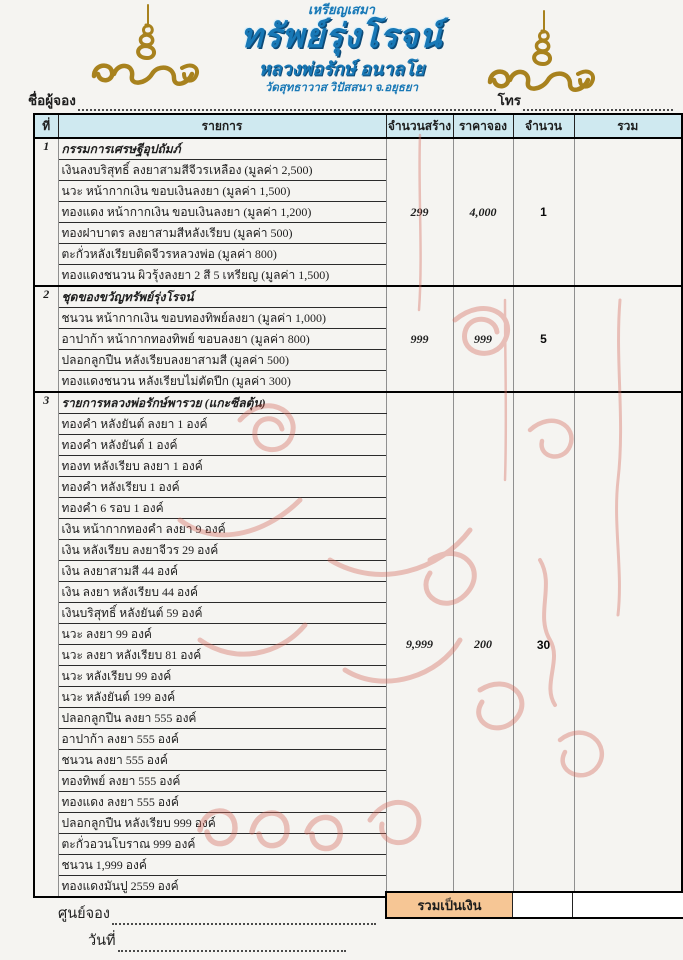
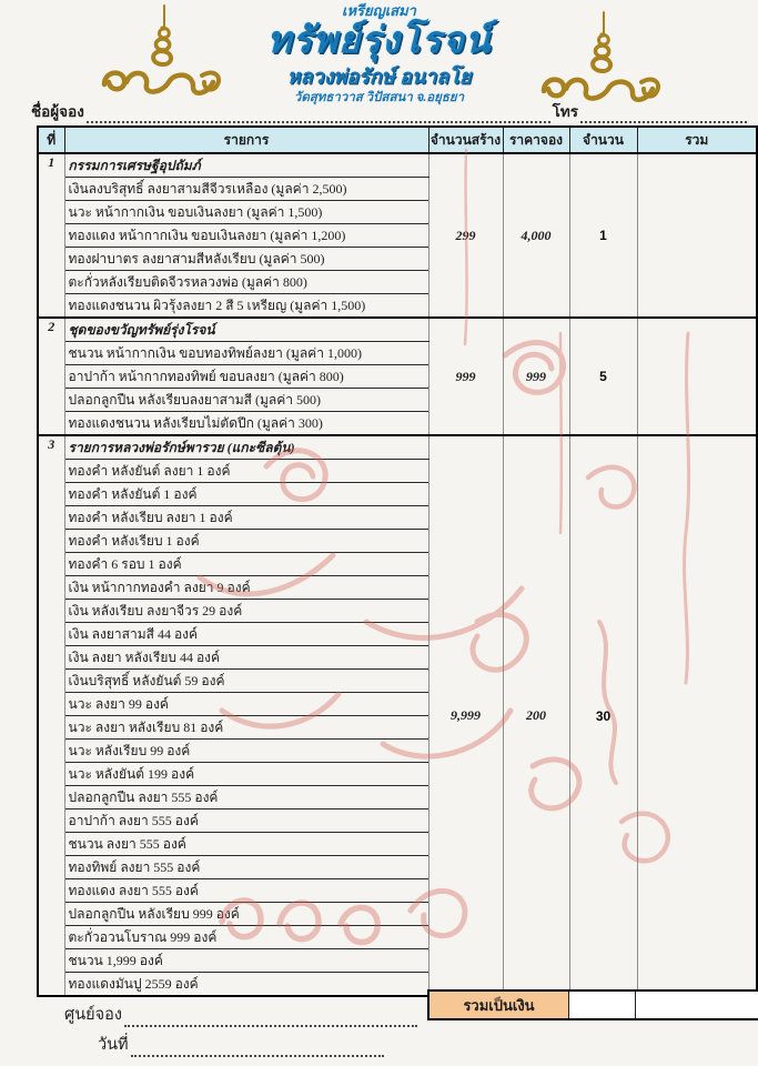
  เหรียญเสมา
  ทรัพย์รุ่งโรจน์
  หลวงพ่อรักษ์ อนาลโย
  วัดสุทธาวาส วิปัสสนา จ.อยุธยา
  ชื่อผู้จอง
  โทร
  ที่	รายการ	จำนวนสร้าง	ราคาจอง	จำนวน	รวม
  1	กรรมการเศรษฐีอุปถัมภ์	299	4,000	1
  เงินลงบริสุทธิ์ ลงยาสามสีจีวรเหลือง (มูลค่า 2,500)
  นวะ หน้ากากเงิน ขอบเงินลงยา (มูลค่า 1,500)
  ทองแดง หน้ากากเงิน ขอบเงินลงยา (มูลค่า 1,200)
  ทองฝาบาตร ลงยาสามสีหลังเรียบ (มูลค่า 500)
  ตะกั่วหลังเรียบติดจีวรหลวงพ่อ (มูลค่า 800)
  ทองแดงชนวน ผิวรุ้งลงยา 2 สี 5 เหรียญ (มูลค่า 1,500)
  2	ชุดของขวัญทรัพย์รุ่งโรจน์	999	999	5
  ชนวน หน้ากากเงิน ขอบทองทิพย์ลงยา (มูลค่า 1,000)
  อาปาก้า หน้ากากทองทิพย์ ขอบลงยา (มูลค่า 800)
  ปลอกลูกปืน หลังเรียบลงยาสามสี (มูลค่า 500)
  ทองแดงชนวน หลังเรียบไม่ตัดปีก (มูลค่า 300)
  3	รายการหลวงพ่อรักษ์พารวย (แกะซีลตุ้น)	9,999	200	30
  ทองคำ หลังยันต์ ลงยา 1 องค์
  ทองคำ หลังยันต์ 1 องค์
- ทองท หลังเรียบ ลงยา 1 องค์
+ ทองคำ หลังเรียบ ลงยา 1 องค์
  ทองคำ หลังเรียบ 1 องค์
  ทองคำ 6 รอบ 1 องค์
  เงิน หน้ากากทองคำ ลงยา 9 องค์
  เงิน หลังเรียบ ลงยาจีวร 29 องค์
  เงิน ลงยาสามสี 44 องค์
  เงิน ลงยา หลังเรียบ 44 องค์
  เงินบริสุทธิ์ หลังยันต์ 59 องค์
  นวะ ลงยา 99 องค์
  นวะ ลงยา หลังเรียบ 81 องค์
  นวะ หลังเรียบ 99 องค์
  นวะ หลังยันต์ 199 องค์
  ปลอกลูกปืน ลงยา 555 องค์
  อาปาก้า ลงยา 555 องค์
  ชนวน ลงยา 555 องค์
  ทองทิพย์ ลงยา 555 องค์
  ทองแดง ลงยา 555 องค์
  ปลอกลูกปืน หลังเรียบ 999 องค์
  ตะกั่วอวนโบราณ 999 องค์
  ชนวน 1,999 องค์
  ทองแดงมันปู 2559 องค์
  รวมเป็นเงิน
  ศูนย์จอง
  วันที่
